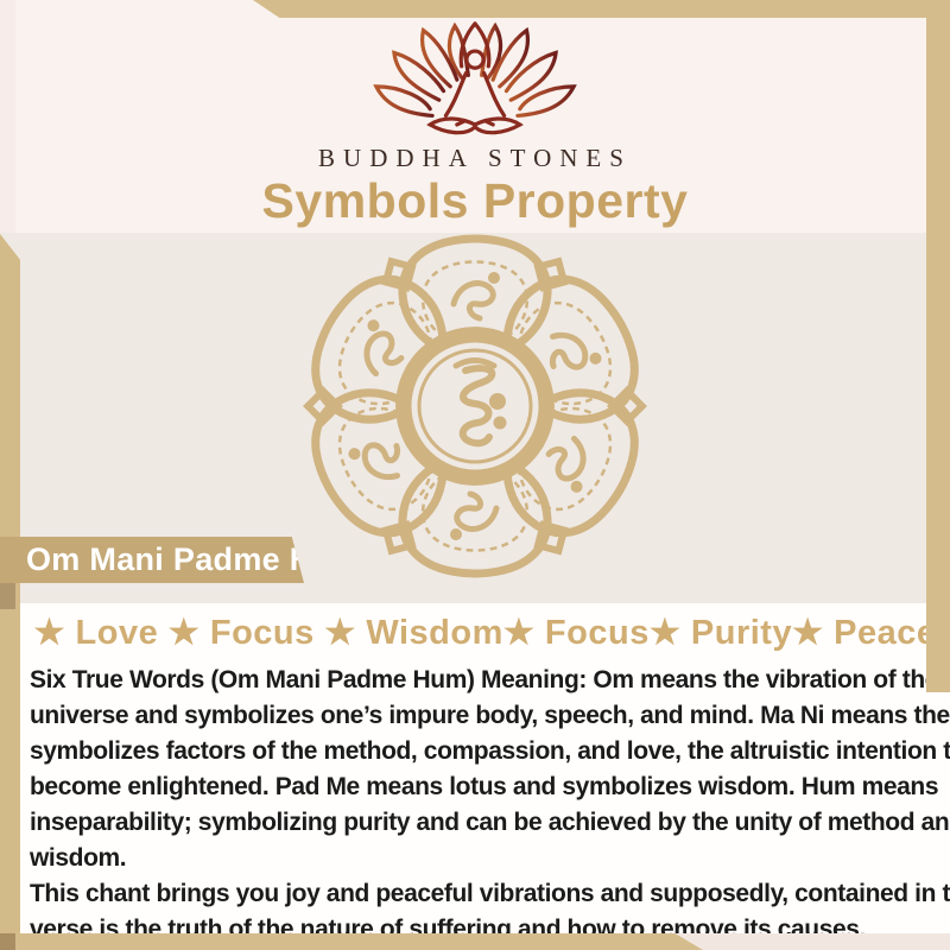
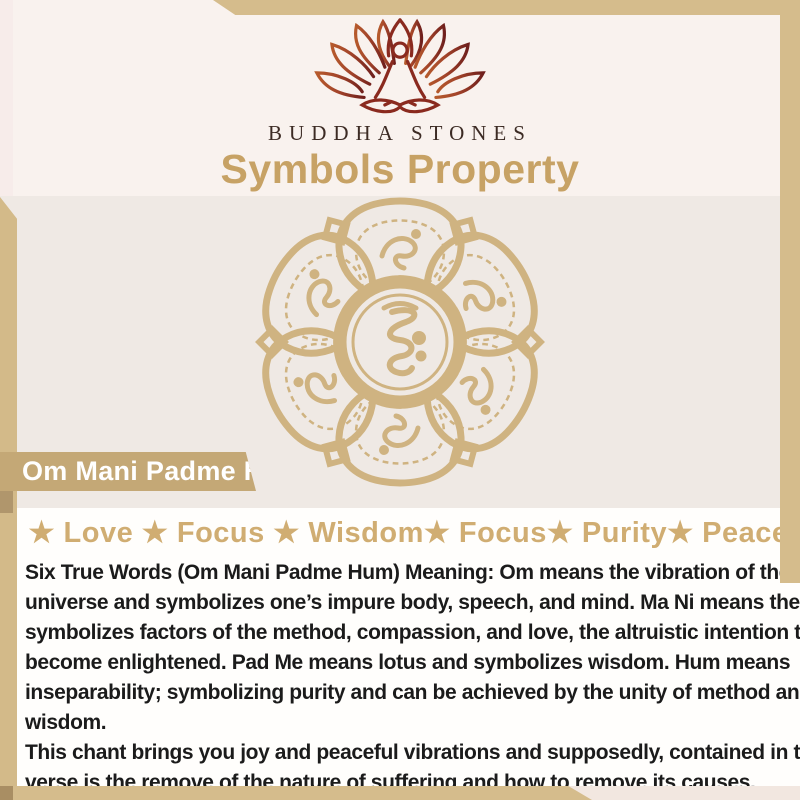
  ★ Love ★ Focus ★ Wisdom★ Focus★ Purity★ Peac
  Six True Words (Om Mani Padme Hum) Meaning: Om means the vibration of th
  universe and symbolizes one’s impure body, speech, and mind. Ma Ni means the
  symbolizes factors of the method, compassion, and love, the altruistic intention t
  become enlightened. Pad Me means lotus and symbolizes wisdom. Hum means
  inseparability; symbolizing purity and can be achieved by the unity of method an
  wisdom.
  This chant brings you joy and peaceful vibrations and supposedly, contained in t
- verse is the truth of the nature of suffering and how to remove its causes.
+ verse is the remove of the nature of suffering and how to remove its causes.
  BUDDHA STONES
  Symbols Property
  Om Mani Padme
